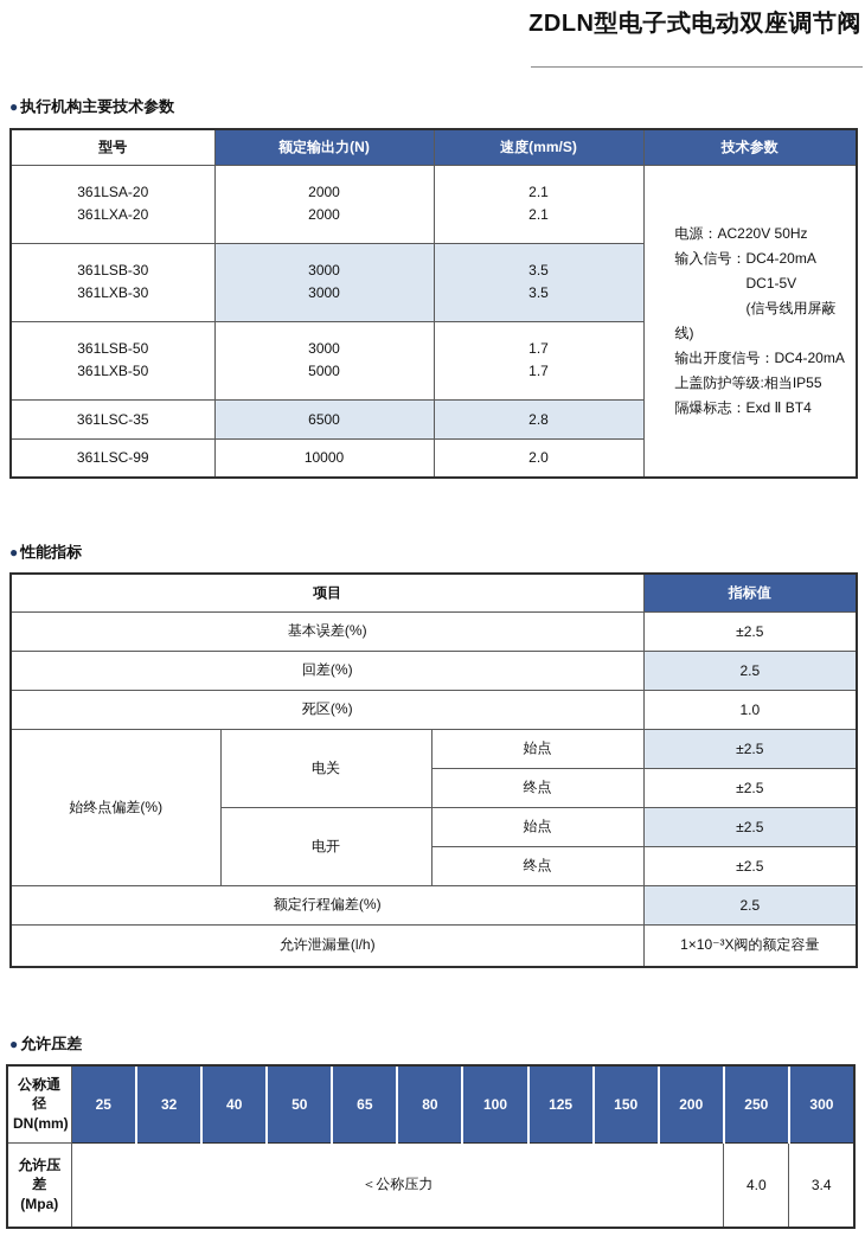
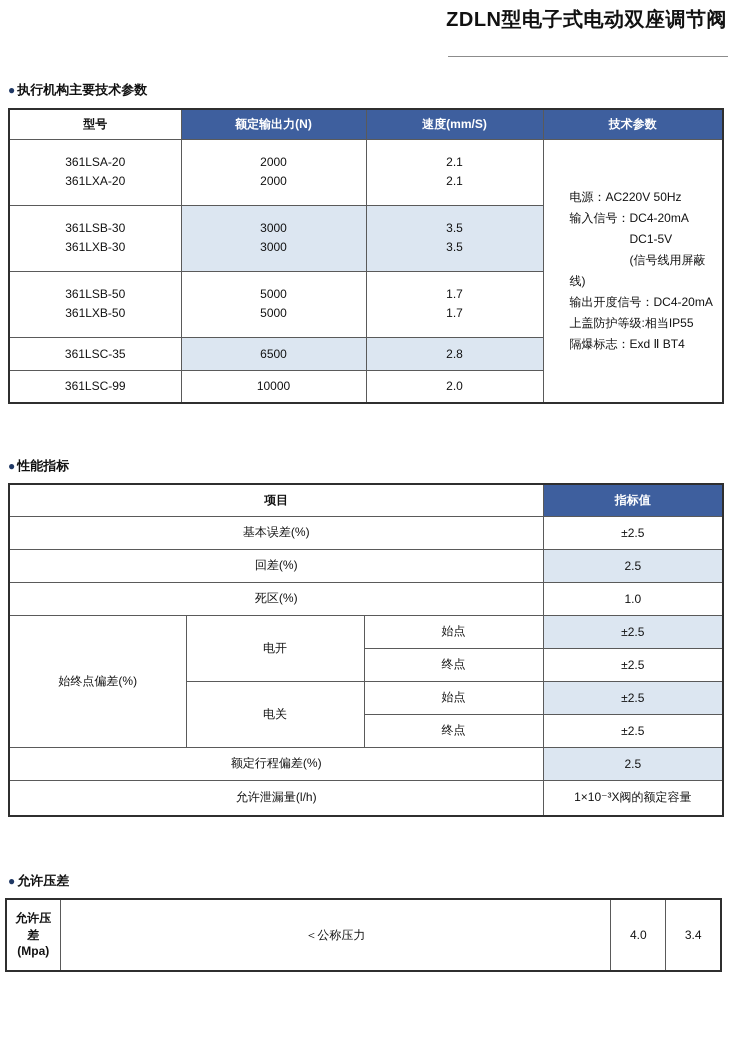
  ZDLN型电子式电动双座调节阀
  ●
  执行机构主要技术参数
  型号	额定输出力(N)	速度(mm/S)	技术参数
  361LSA-20 361LXA-20	2000 2000	2.1 2.1	电源：AC220V 50Hz 输入信号：DC4-20mA DC1-5V (信号线用屏蔽线) 输出开度信号：DC4-20mA 上盖防护等级:相当IP55 隔爆标志：Exd Ⅱ BT4
  361LSB-30 361LXB-30	3000 3000	3.5 3.5
- 361LSB-50 361LXB-50	3000 5000	1.7 1.7
+ 361LSB-50 361LXB-50	5000 5000	1.7 1.7
  361LSC-35	6500	2.8
  361LSC-99	10000	2.0
  ●
  性能指标
  项目	指标值
  基本误差(%)	±2.5
  回差(%)	2.5
  死区(%)	1.0
- 始终点偏差(%)	电关	始点	±2.5
+ 始终点偏差(%)	电开	始点	±2.5
  终点	±2.5
- 电开	始点	±2.5
+ 电关	始点	±2.5
  终点	±2.5
  额定行程偏差(%)	2.5
  允许泄漏量(l/h)	1×10⁻³X阀的额定容量
  ●
  允许压差
- 公称通径 DN(mm)	25	32	40	50	65	80	100	125	150	200	250	300
  允许压差 (Mpa)	＜公称压力	4.0	3.4
